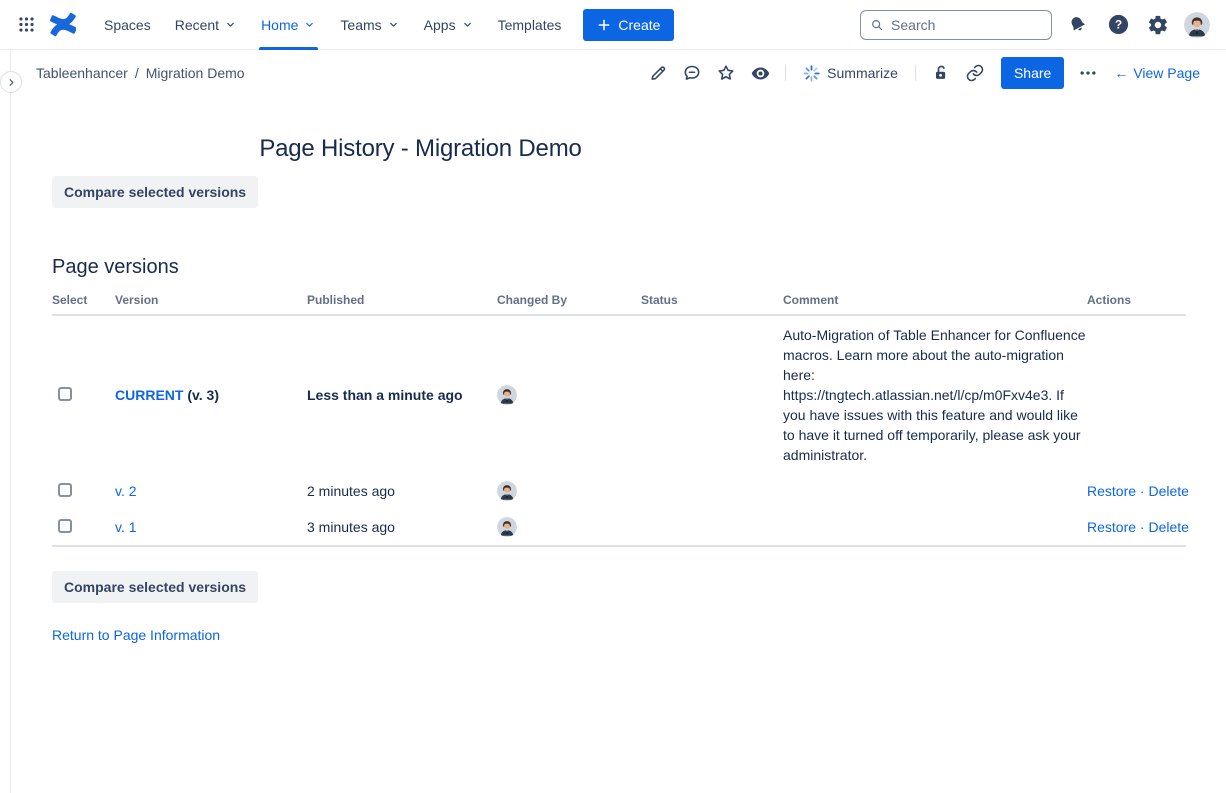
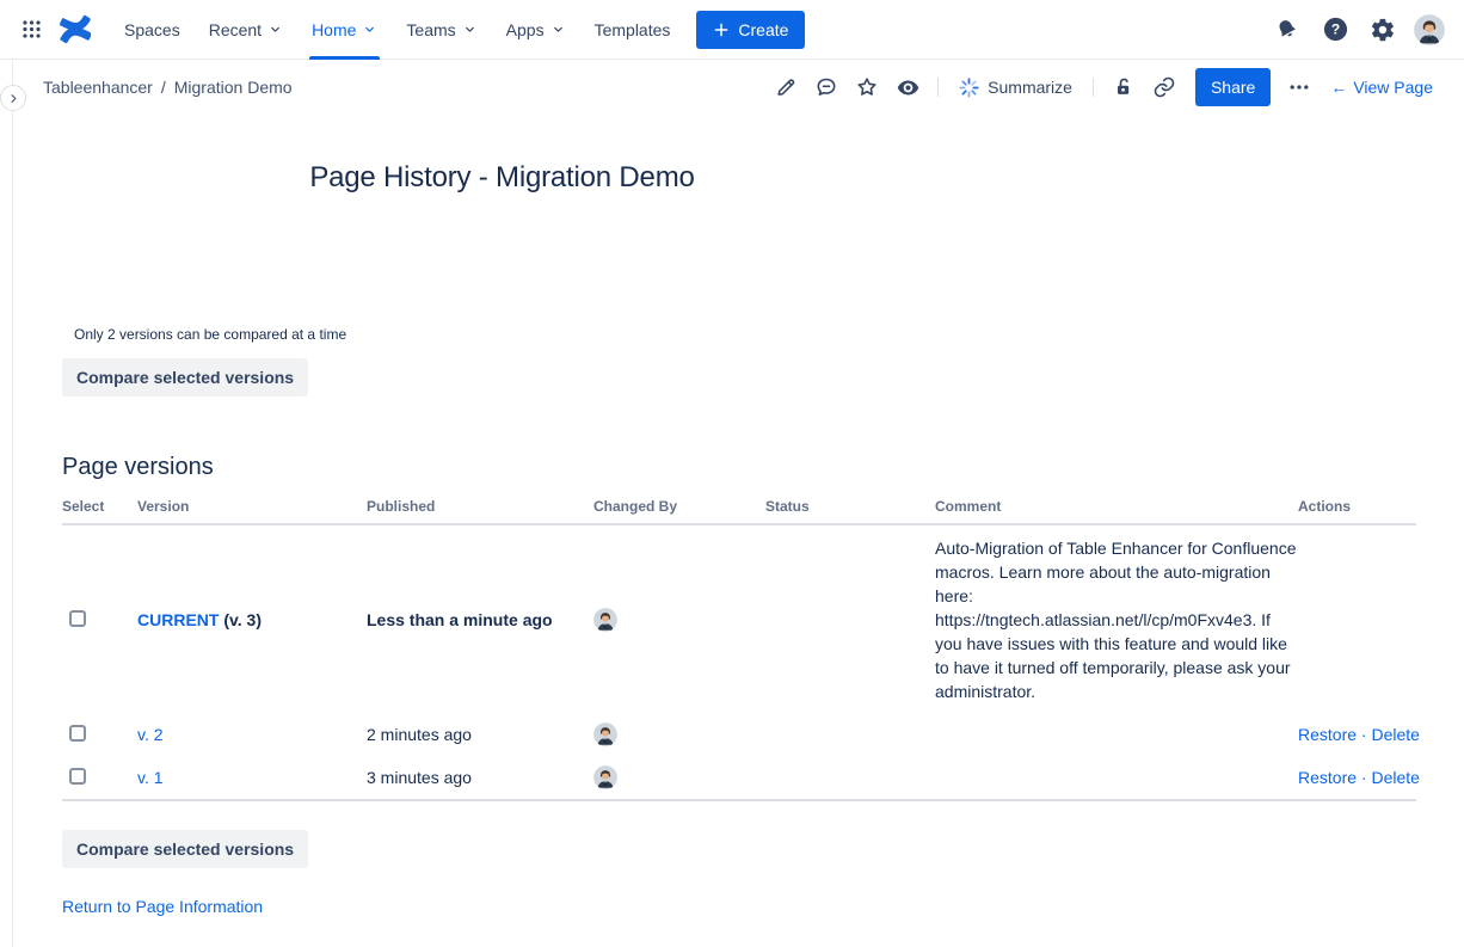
  Spaces
  Recent
  Home
  Teams
  Apps
  Templates
  Create
- Search
  ?
  Tableenhancer
  /
  Migration Demo
  Summarize
  Share
  ←
  View Page
  Page History - Migration Demo
+ Only 2 versions can be compared at a time
  Compare selected versions
  Page versions
  Select
  Version
  Published
  Changed By
  Status
  Comment
  Actions
  CURRENT (v. 3)
  Less than a minute ago
  Auto-Migration of Table Enhancer for Confluence macros. Learn more about the auto-migration here: https://tngtech.atlassian.net/l/cp/m0Fxv4e3. If you have issues with this feature and would like to have it turned off temporarily, please ask your administrator.
  v. 2
  2 minutes ago
  Restore · Delete
  v. 1
  3 minutes ago
  Restore · Delete
  Compare selected versions
  Return to Page Information
